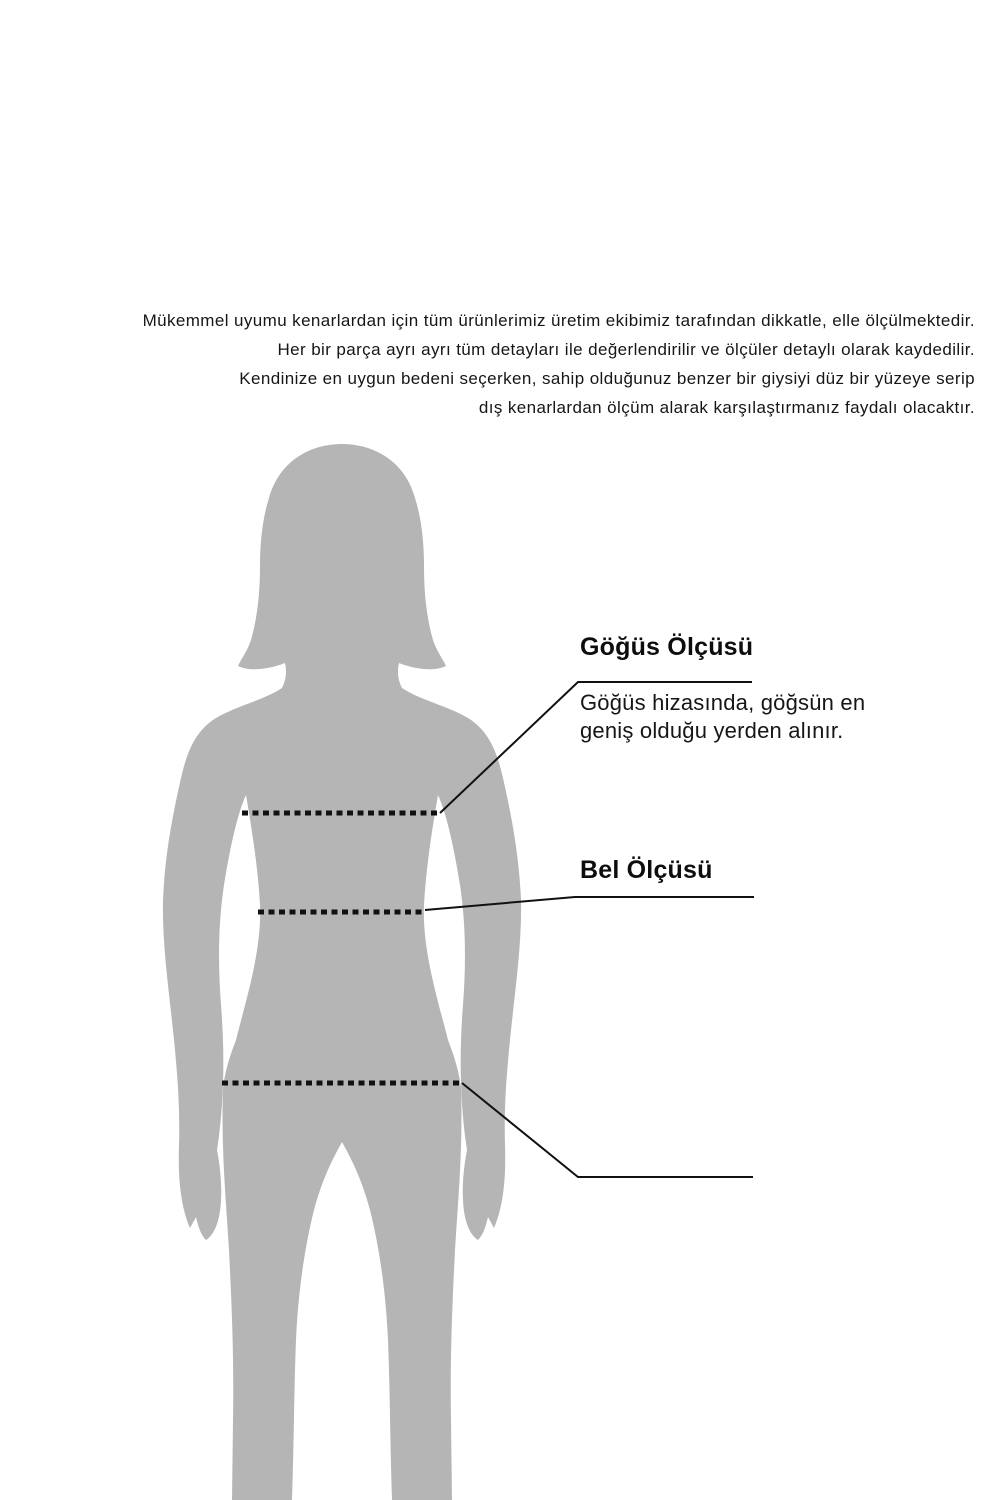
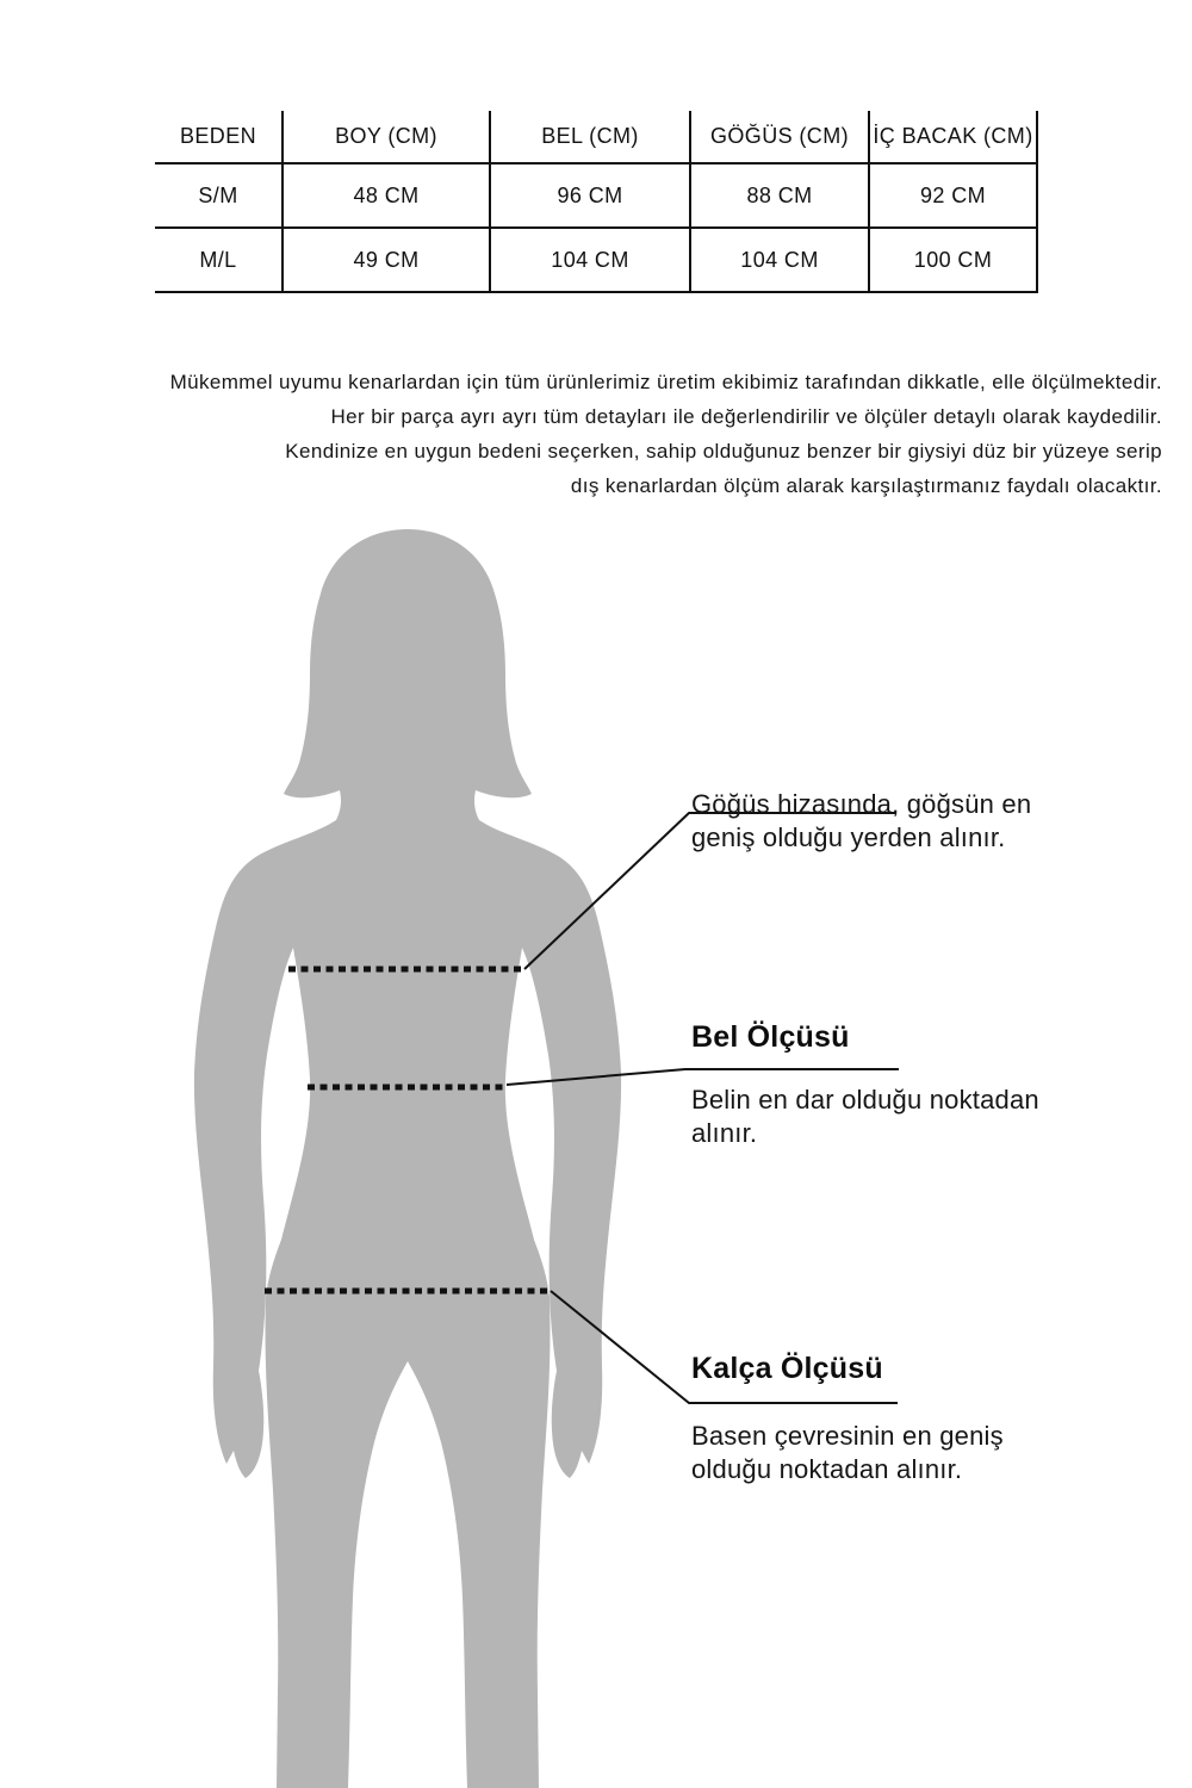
+ BEDEN	BOY (CM)	BEL (CM)	GÖĞÜS (CM)	İÇ BACAK (CM)
+ S/M	48 CM	96 CM	88 CM	92 CM
+ M/L	49 CM	104 CM	104 CM	100 CM
  Mükemmel uyumu kenarlardan için tüm ürünlerimiz üretim ekibimiz tarafından dikkatle, elle ölçülmektedir.
  Her bir parça ayrı ayrı tüm detayları ile değerlendirilir ve ölçüler detaylı olarak kaydedilir.
  Kendinize en uygun bedeni seçerken, sahip olduğunuz benzer bir giysiyi düz bir yüzeye serip
  dış kenarlardan ölçüm alarak karşılaştırmanız faydalı olacaktır.
- Göğüs Ölçüsü
  Göğüs hizasında, göğsün en geniş olduğu yerden alınır.
  Bel Ölçüsü
+ Belin en dar olduğu noktadan alınır.
+ Kalça Ölçüsü
+ Basen çevresinin en geniş olduğu noktadan alınır.
